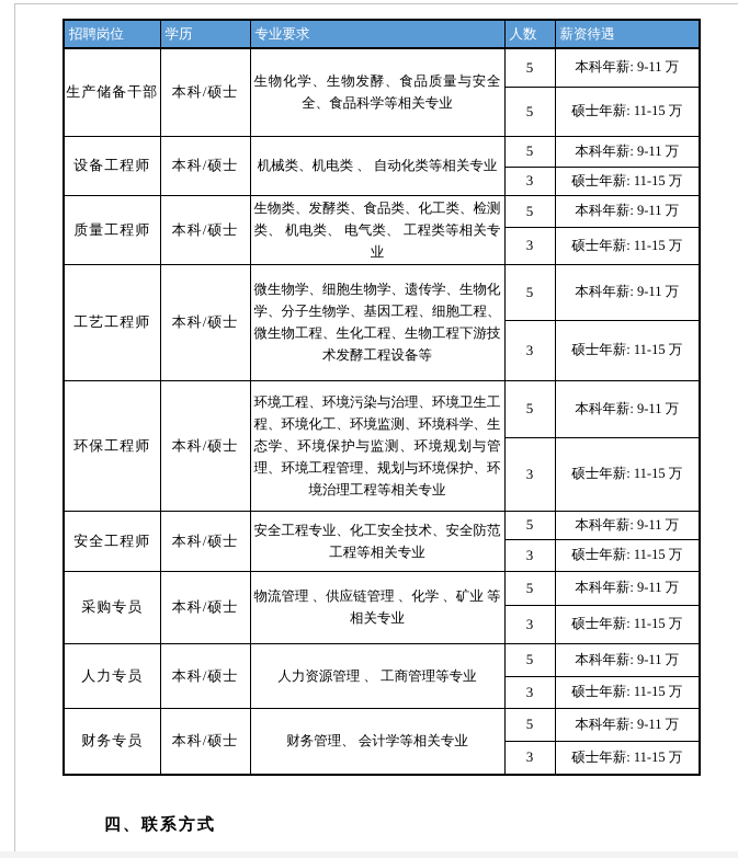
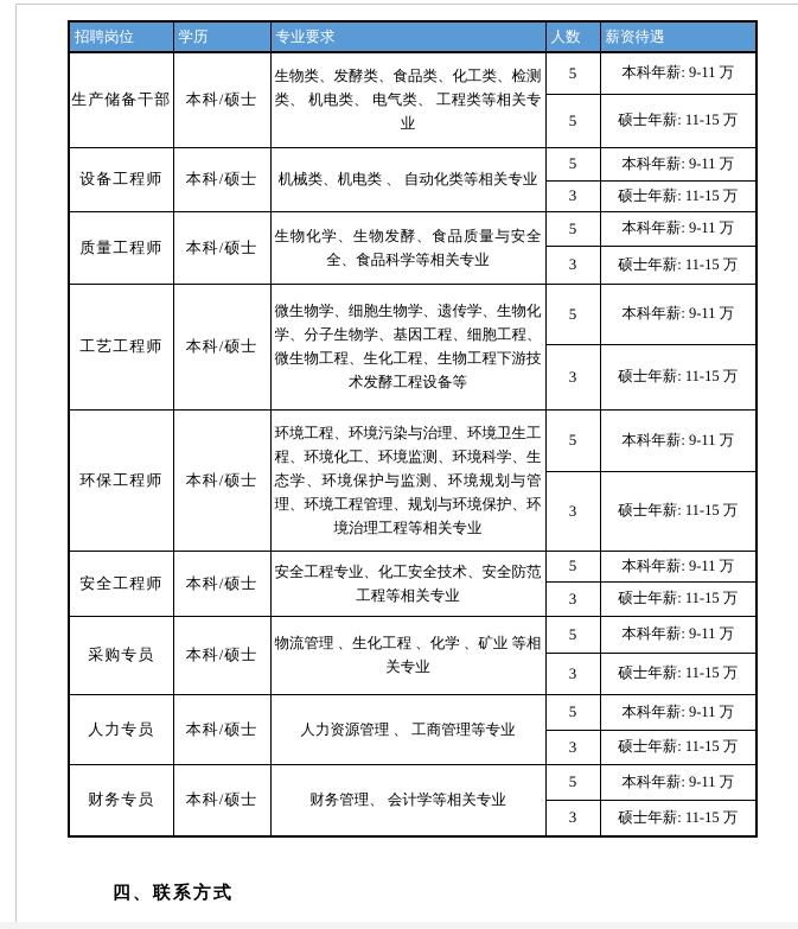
  招聘岗位	学历	专业要求	人数	薪资待遇
- 生产储备干部	本科/硕士	生物化学、生物发酵、食品质量与安全全、食品科学等相关专业	5	本科年薪: 9-11 万
+ 生产储备干部	本科/硕士	生物类、发酵类、食品类、化工类、检测类、 机电类、 电气类、 工程类等相关专业	5	本科年薪: 9-11 万
  5	硕士年薪: 11-15 万
  设备工程师	本科/硕士	机械类、机电类 、 自动化类等相关专业	5	本科年薪: 9-11 万
  3	硕士年薪: 11-15 万
- 质量工程师	本科/硕士	生物类、发酵类、食品类、化工类、检测类、 机电类、 电气类、 工程类等相关专业	5	本科年薪: 9-11 万
+ 质量工程师	本科/硕士	生物化学、生物发酵、食品质量与安全全、食品科学等相关专业	5	本科年薪: 9-11 万
  3	硕士年薪: 11-15 万
  工艺工程师	本科/硕士	微生物学、细胞生物学、遗传学、生物化学、分子生物学、基因工程、细胞工程、微生物工程、生化工程、生物工程下游技术发酵工程设备等	5	本科年薪: 9-11 万
  3	硕士年薪: 11-15 万
  环保工程师	本科/硕士	环境工程、环境污染与治理、环境卫生工程、环境化工、环境监测、环境科学、生态学、环境保护与监测、环境规划与管理、环境工程管理、规划与环境保护、环境治理工程等相关专业	5	本科年薪: 9-11 万
  3	硕士年薪: 11-15 万
  安全工程师	本科/硕士	安全工程专业、化工安全技术、安全防范工程等相关专业	5	本科年薪: 9-11 万
  3	硕士年薪: 11-15 万
- 采购专员	本科/硕士	物流管理 、供应链管理 、化学 、矿业 等相关专业	5	本科年薪: 9-11 万
+ 采购专员	本科/硕士	物流管理 、生化工程 、化学 、矿业 等相关专业	5	本科年薪: 9-11 万
  3	硕士年薪: 11-15 万
  人力专员	本科/硕士	人力资源管理 、 工商管理等专业	5	本科年薪: 9-11 万
  3	硕士年薪: 11-15 万
  财务专员	本科/硕士	财务管理、 会计学等相关专业	5	本科年薪: 9-11 万
  3	硕士年薪: 11-15 万
  四、联系方式
